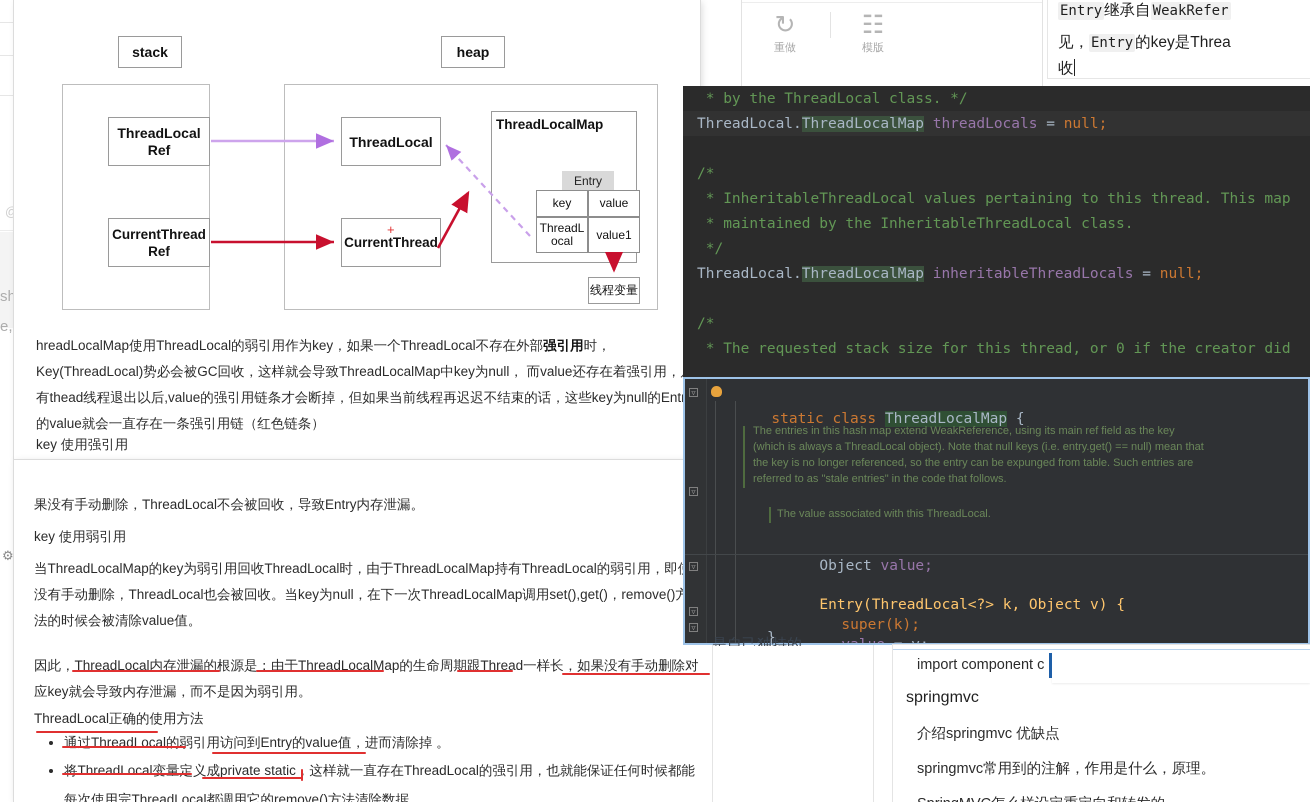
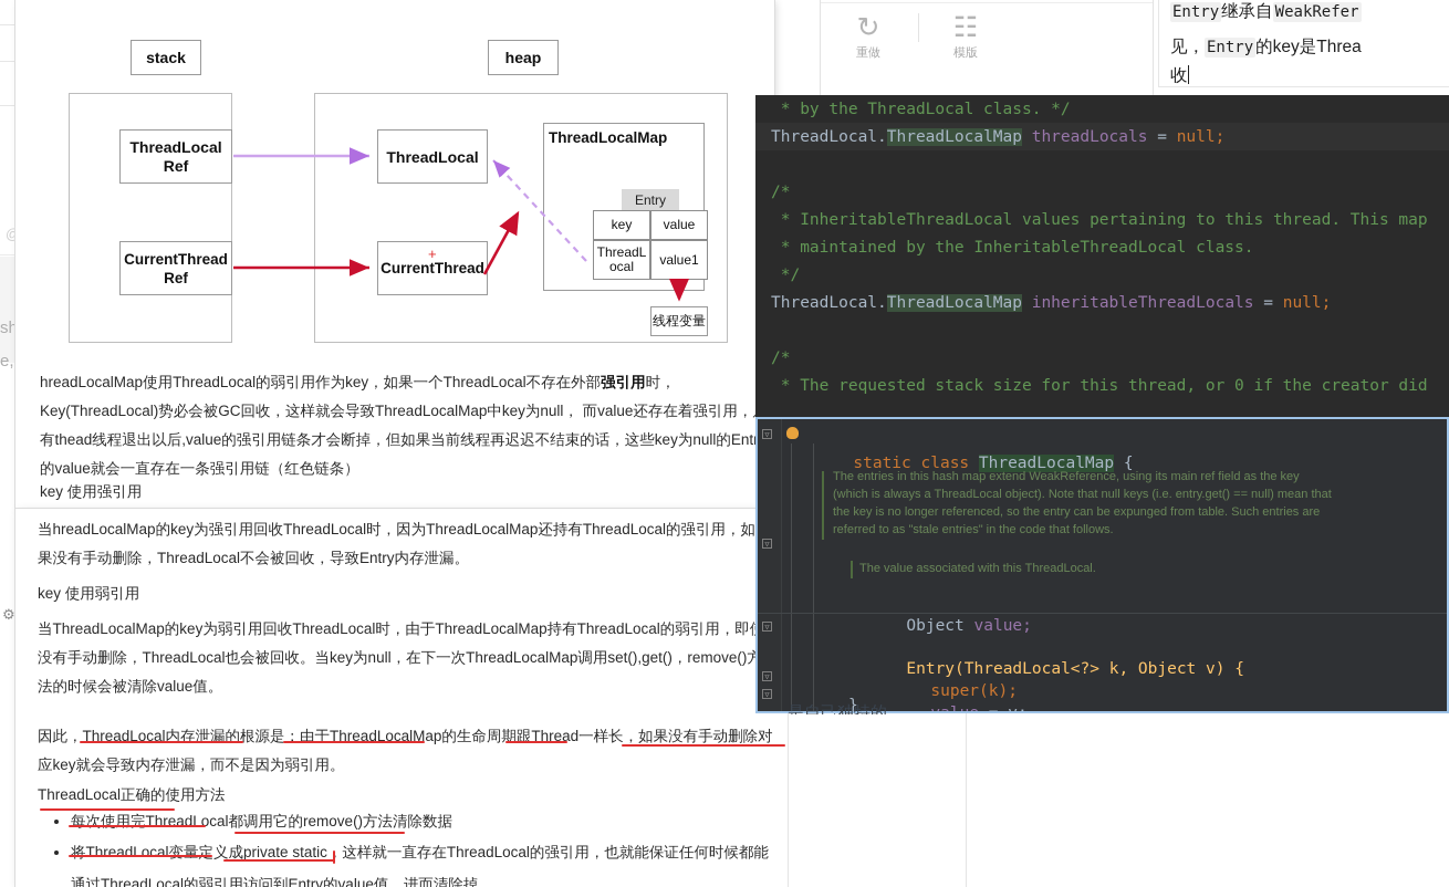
  @
  sh
  e,
  ⚙
  stack
  heap
  ThreadLocal
  Ref
  CurrentThread
  Ref
  ThreadLocal
  CurrentThread
  +
  ThreadLocalMap
  Entry
  key
  value
  ThreadL
  ocal
  value1
  线程变量
  hreadLocalMap使用ThreadLocal的弱引用作为key，如果一个ThreadLocal不存在外部强引用时，
  Key(ThreadLocal)势必会被GC回收，这样就会导致ThreadLocalMap中key为null， 而value还存在着强引用，
  有thead线程退出以后,value的强引用链条才会断掉，但如果当前线程再迟迟不结束的话，这些key为null的Ent
  的value就会一直存在一条强引用链（红色链条）
  key 使用强引用
+ 当hreadLocalMap的key为强引用回收ThreadLocal时，因为ThreadLocalMap还持有ThreadLocal的强引用，如
  果没有手动删除，ThreadLocal不会被回收，导致Entry内存泄漏。
  key 使用弱引用
  当ThreadLocalMap的key为弱引用回收ThreadLocal时，由于ThreadLocalMap持有ThreadLocal的弱引用，即
  没有手动删除，ThreadLocal也会被回收。当key为null，在下一次ThreadLocalMap调用set(),get()，remove()
  法的时候会被清除value值。
  因此，ThreadLocal内存泄漏的根源是：由于ThreadLocalMap的生命周期跟Thread一样长，如果没有手动删除对
  应key就会导致内存泄漏，而不是因为弱引用。
  ThreadLocal正确的使用方法
- 通过ThreadLocal的弱引用访问到Entry的value值，进而清除掉 。
+ 每次使用完ThreadLocal都调用它的remove()方法清除数据
  将ThreadLocal变量定义成private static这样就一直存在ThreadLocal的强引用，也就能保证任何时候都能
- 每次使用完ThreadLocal都调用它的remove()方法清除数据
+ 通过ThreadLocal的弱引用访问到Entry的value值，进而清除掉 。
  ↻
  重做
  ☷
  模版
  Entry 继承自 WeakRefer
  见， Entry 的key是Threa
  收
  * by the ThreadLocal class. */
  ThreadLocal.ThreadLocalMap threadLocals = null;
  /*
  * InheritableThreadLocal values pertaining to this thread. This map
  * maintained by the InheritableThreadLocal class.
  */
  ThreadLocal.ThreadLocalMap inheritableThreadLocals = null;
  /*
  * The requested stack size for this thread, or 0 if the creator did
  ▽
  ▽
  ▽
  ▽
  ▽
  static class ThreadLocalMap {
  The entries in this hash map extend WeakReference, using its main ref field as the key (which is always a ThreadLocal object). Note that null keys (i.e. entry.get() == null) mean that the key is no longer referenced, so the entry can be expunged from table. Such entries are referred to as "stale entries" in the code that follows.
  The value associated with this ThreadLocal.
  Object value;
  Entry(ThreadLocal<?> k, Object v) {
  super(k);
  }
  是自己独特的
- import component c
- springmvc
- 介绍springmvc 优缺点
- springmvc常用到的注解，作用是什么，原理。
